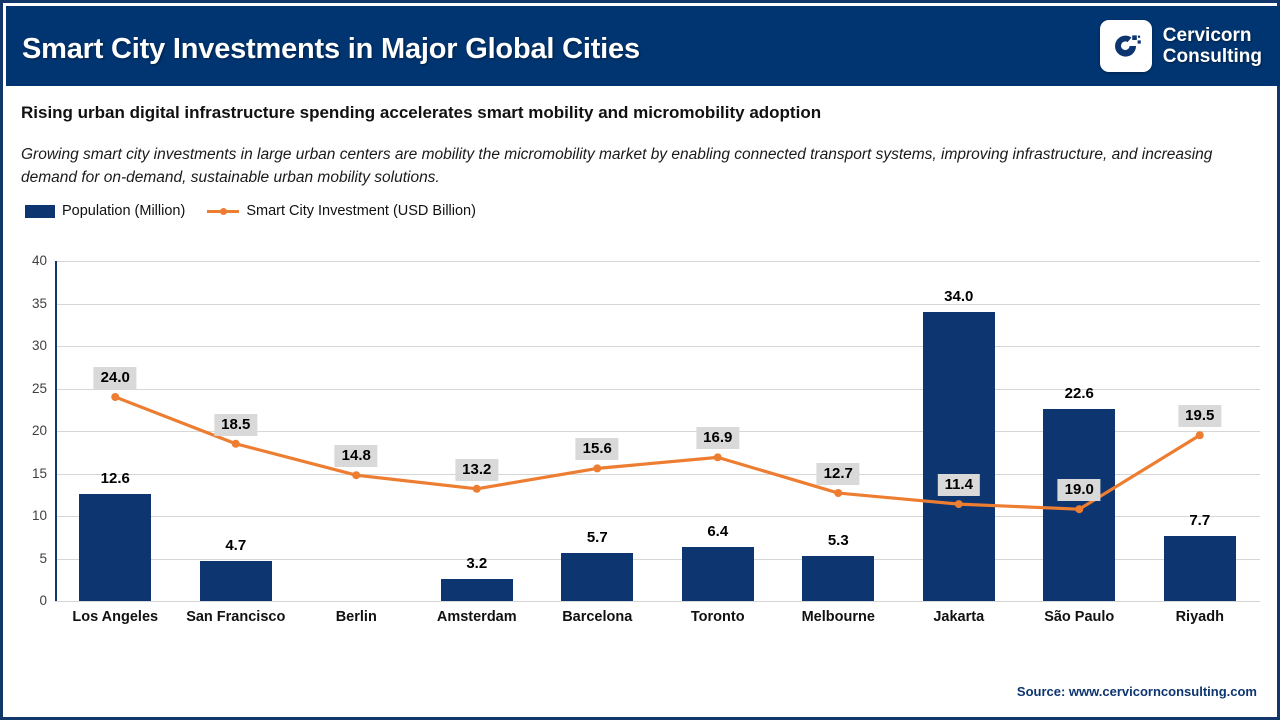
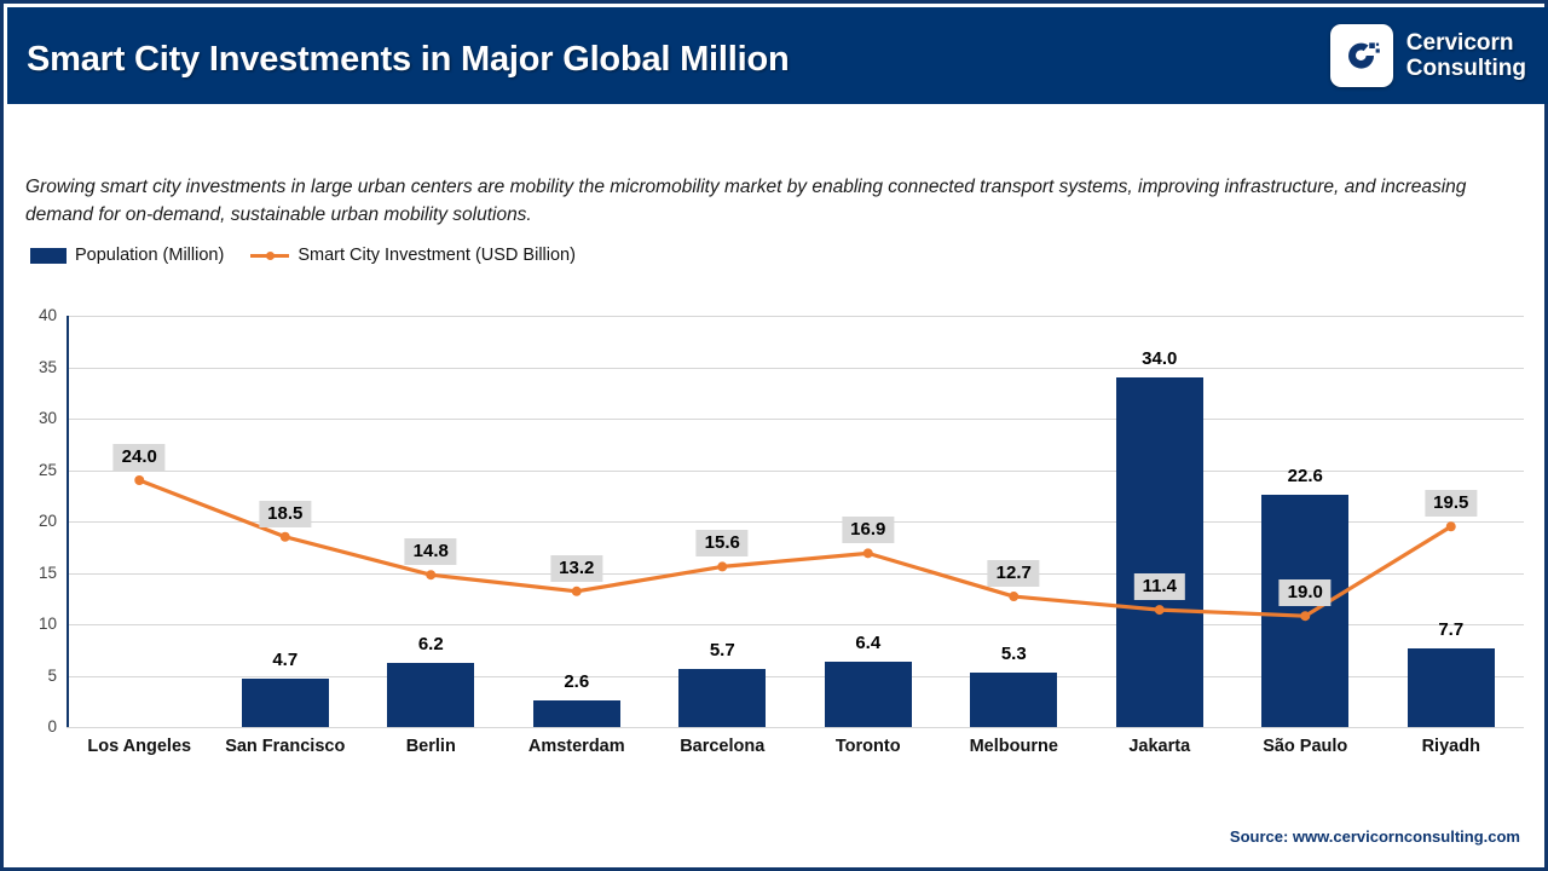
- Smart City Investments in Major Global Cities
+ Smart City Investments in Major Global Million
  Cervicorn
  Consulting
- Rising urban digital infrastructure spending accelerates smart mobility and micromobility adoption
  Growing smart city investments in large urban centers are mobility the micromobility market by enabling connected transport systems, improving infrastructure, and increasing demand for on-demand, sustainable urban mobility solutions.
  Population (Million)
  Smart City Investment (USD Billion)
  0
  5
  10
  15
  20
  25
  30
  35
  40
- 12.6
  4.7
+ 6.2
- 3.2
+ 2.6
  5.7
  6.4
  5.3
  34.0
  22.6
  7.7
  24.0
  18.5
  14.8
  13.2
  15.6
  16.9
  12.7
  11.4
  19.0
  19.5
  Los Angeles
  San Francisco
  Berlin
  Amsterdam
  Barcelona
  Toronto
  Melbourne
  Jakarta
  São Paulo
  Riyadh
  Source: www.cervicornconsulting.com
